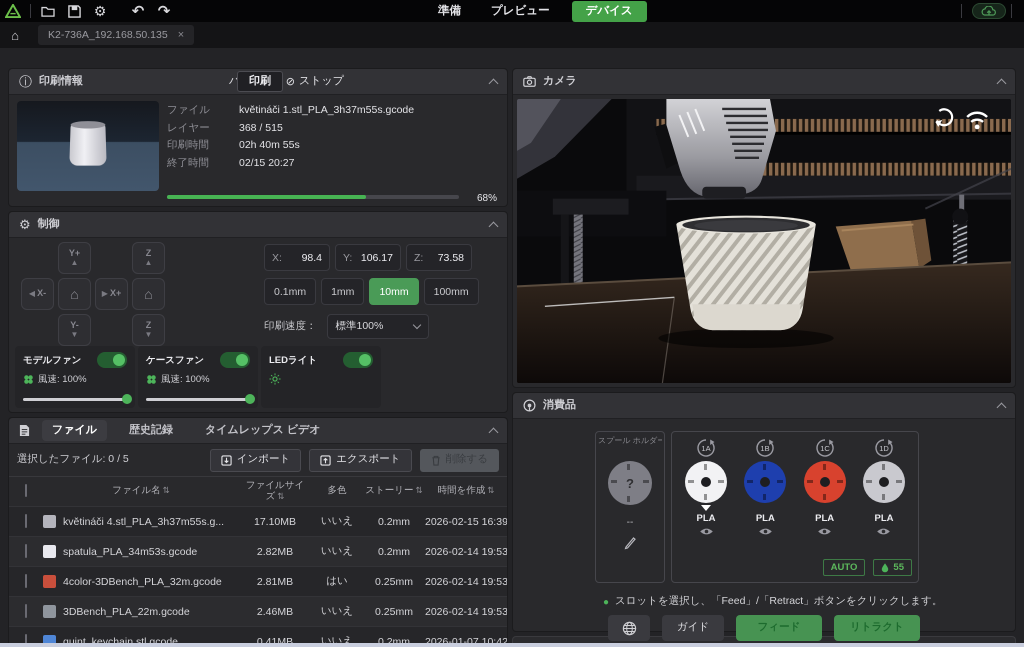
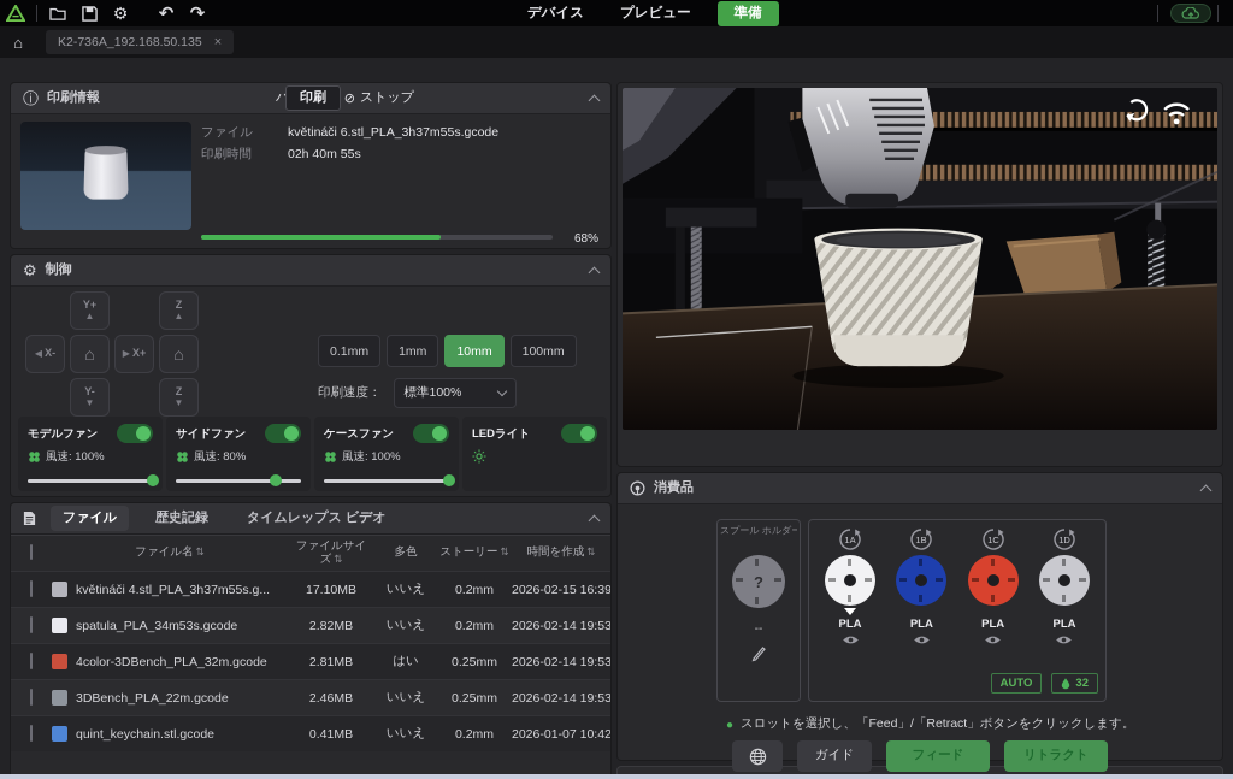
  ⚙
  ↶
  ↷
- 準備
+ デバイス
  プレビュー
- デバイス
+ 準備
  ⌂
  K2-736A_192.168.50.135
  ×
  ⓘ
  印刷情報
  印刷
  ⊘
  ストップ
  ファイル
- květináči 1.stl_PLA_3h37m55s.gcode
+ květináči 6.stl_PLA_3h37m55s.gcode
- レイヤー
- 368 / 515
  印刷時間
  02h 40m 55s
- 終了時間
- 02/15 20:27
  68%
  ⚙
  制御
  Y+
  ▲
  Z
  ▲
  ◀
  X-
  ⌂
  ▶
  X+
  ⌂
  Y-
  ▼
  Z
  ▼
- X:
- 98.4
- Y:
- 106.17
- Z:
- 73.58
  0.1mm
  1mm
  10mm
  100mm
  印刷速度：
  標準100%
  モデルファン
  風速: 100%
+ サイドファン
+ 風速: 80%
  ケースファン
  風速: 100%
  LEDライト
  ファイル
  歴史記録
  タイムレップス ビデオ
- 選択したファイル: 0 / 5
- インポート
- エクスポート
- 削除する
  ファイル名 ⇅
  ファイルサイズ ⇅
  多色
  ストーリー ⇅
  時間を作成 ⇅
  květináči 4.stl_PLA_3h37m55s.g...
  17.10MB
  いいえ
  0.2mm
  2026-02-15 16:39
  spatula_PLA_34m53s.gcode
  2.82MB
  いいえ
  0.2mm
  2026-02-14 19:53
  4color-3DBench_PLA_32m.gcode
  2.81MB
  はい
  0.25mm
  2026-02-14 19:53
  3DBench_PLA_22m.gcode
  2.46MB
  いいえ
  0.25mm
  2026-02-14 19:53
  quint_keychain.stl.gcode
  0.41MB
  いいえ
  0.2mm
  2026-01-07 10:42
- カメラ
  消費品
  スプール ホルダー
  ?
  --
  1A
  PLA
  1B
  PLA
  1C
  PLA
  1D
  PLA
  AUTO
- 55
+ 32
  ●
  スロットを選択し、「Feed」/「Retract」ボタンをクリックします。
  ガイド
  フィード
  リトラクト
